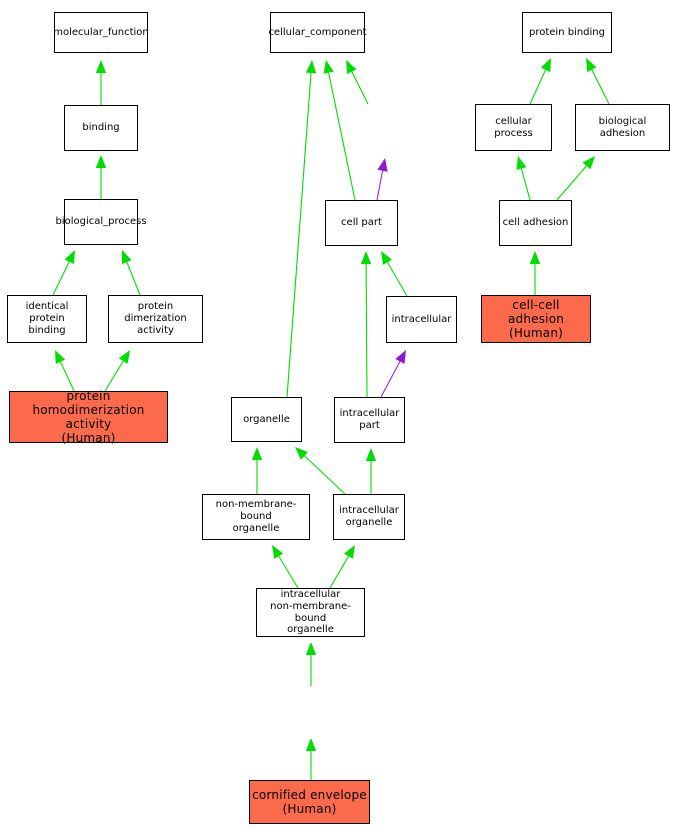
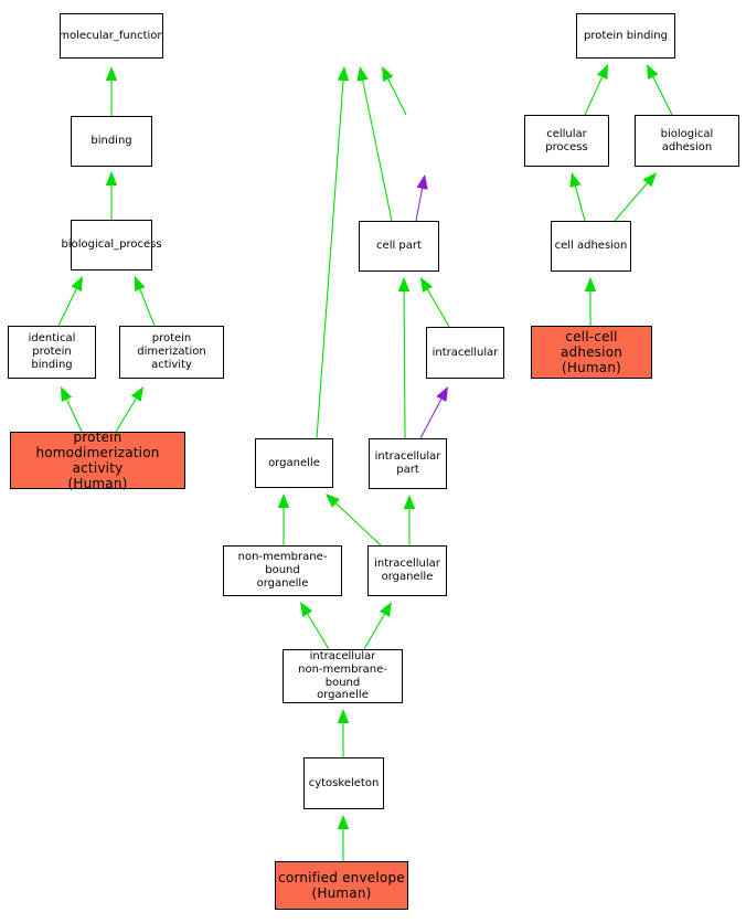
  molecular_function
  binding
  biological_process
  identical protein
  binding
  protein dimerization
  activity
  protein homodimerization
  activity
  (Human)
- cellular_component
  cell part
  intracellular
  organelle
  intracellular
  part
  non-membrane-bound
  organelle
  intracellular
  organelle
  intracellular
  non-membrane-bound
  organelle
+ cytoskeleton
  cornified envelope
  (Human)
  protein binding
  cellular process
  biological adhesion
  cell adhesion
  cell-cell adhesion
  (Human)
